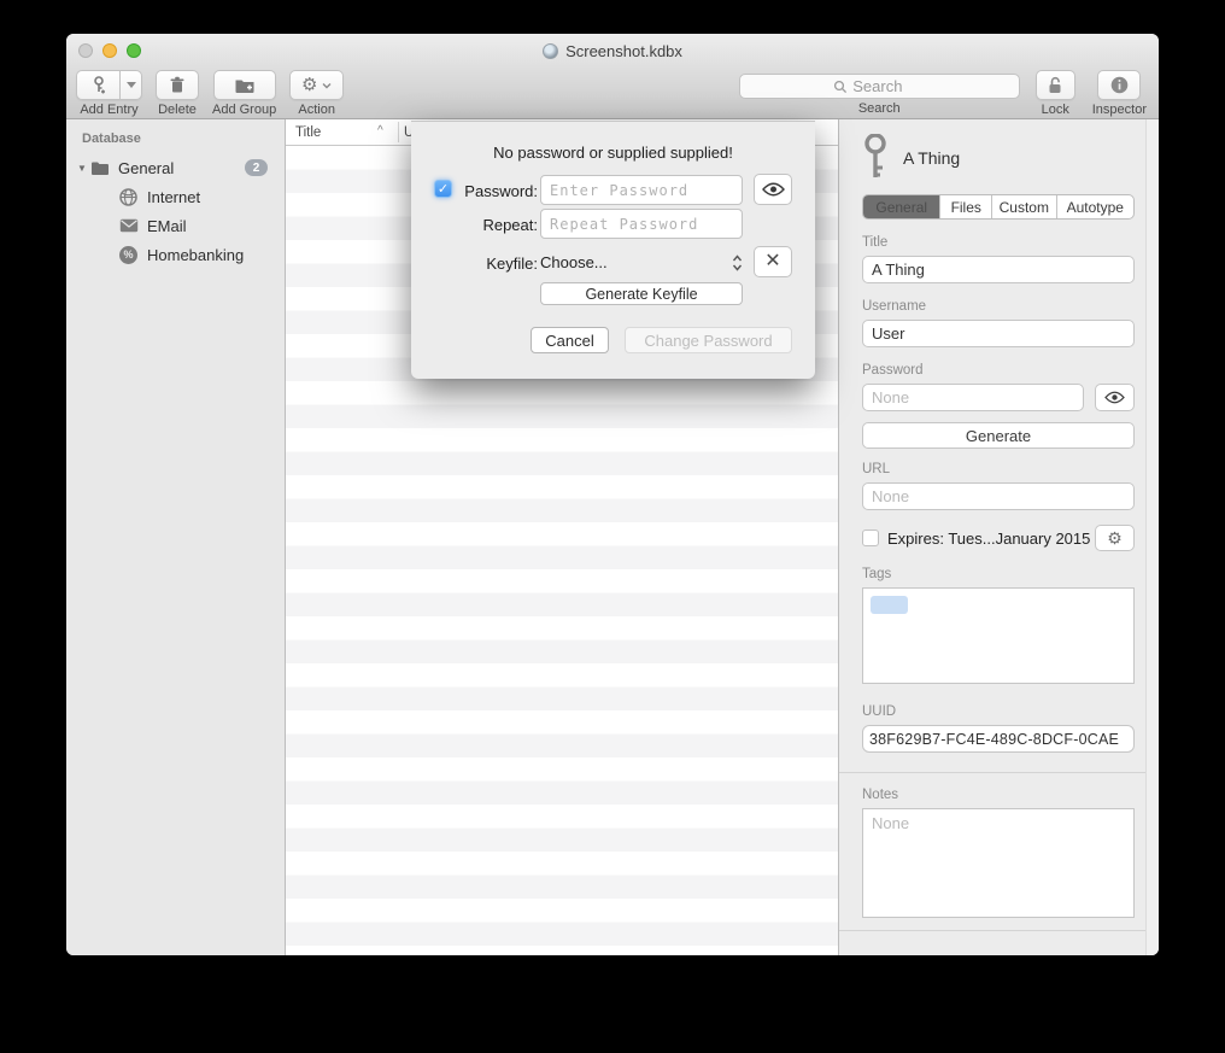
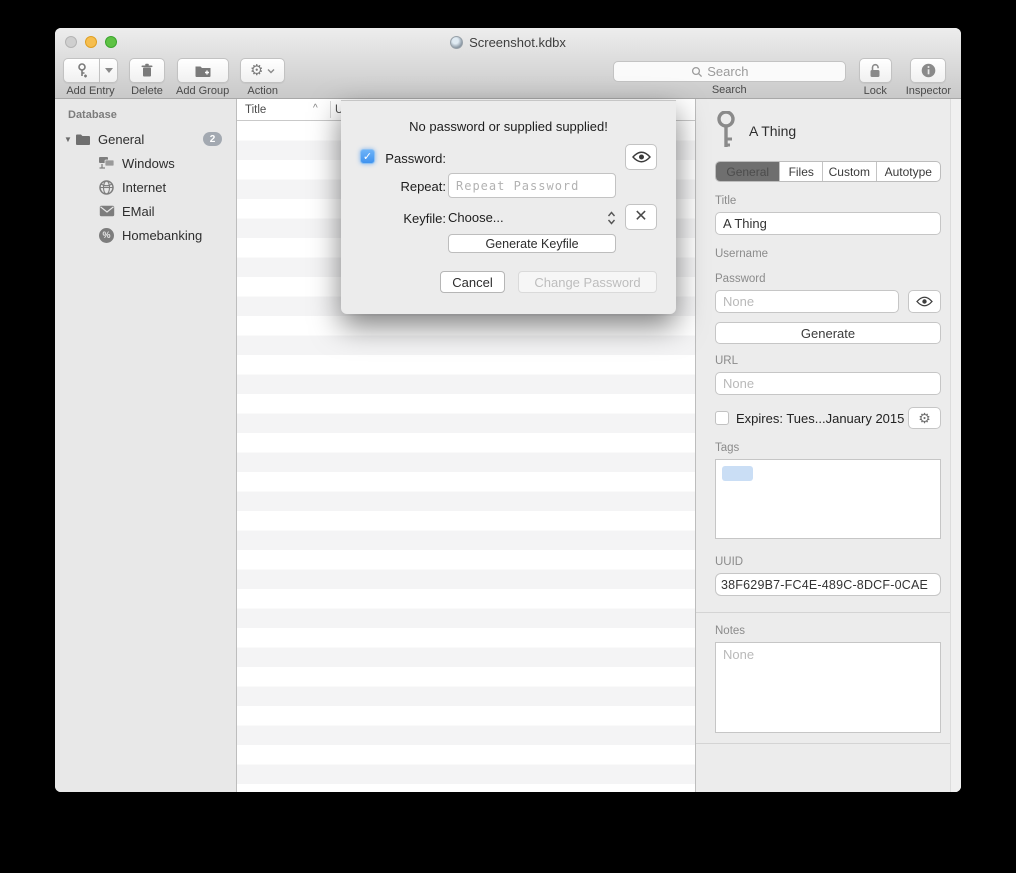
  Screenshot.kdbx
  Add Entry
  Delete
  Add Group
  ⚙
  Action
  Search
  Search
  Lock
  Inspector
  Database
  ▼
  General
  2
+ Windows
  Internet
  EMail
  %
  Homebanking
  Title
  ^
  U
  A Thing
  General
  Files
  Custom
  Autotype
  Title
  A Thing
  Username
- User
  Password
  None
  Generate
  URL
  None
  Expires: Tues...January 2015
  ⚙
  Tags
  UUID
  38F629B7-FC4E-489C-8DCF-0CAE
  Notes
  None
  No password or supplied supplied!
  ✓
  Password:
- Enter Password
  Repeat:
  Repeat Password
  Keyfile:
  Choose...
  ✕
  Generate Keyfile
  Cancel
  Change Password
